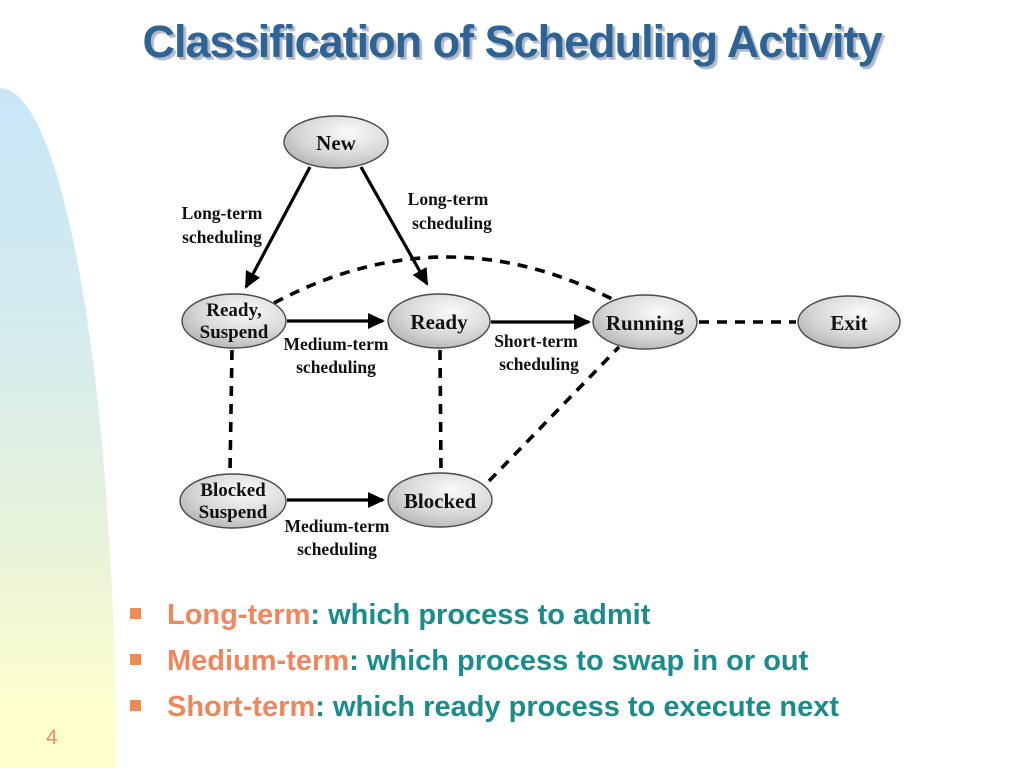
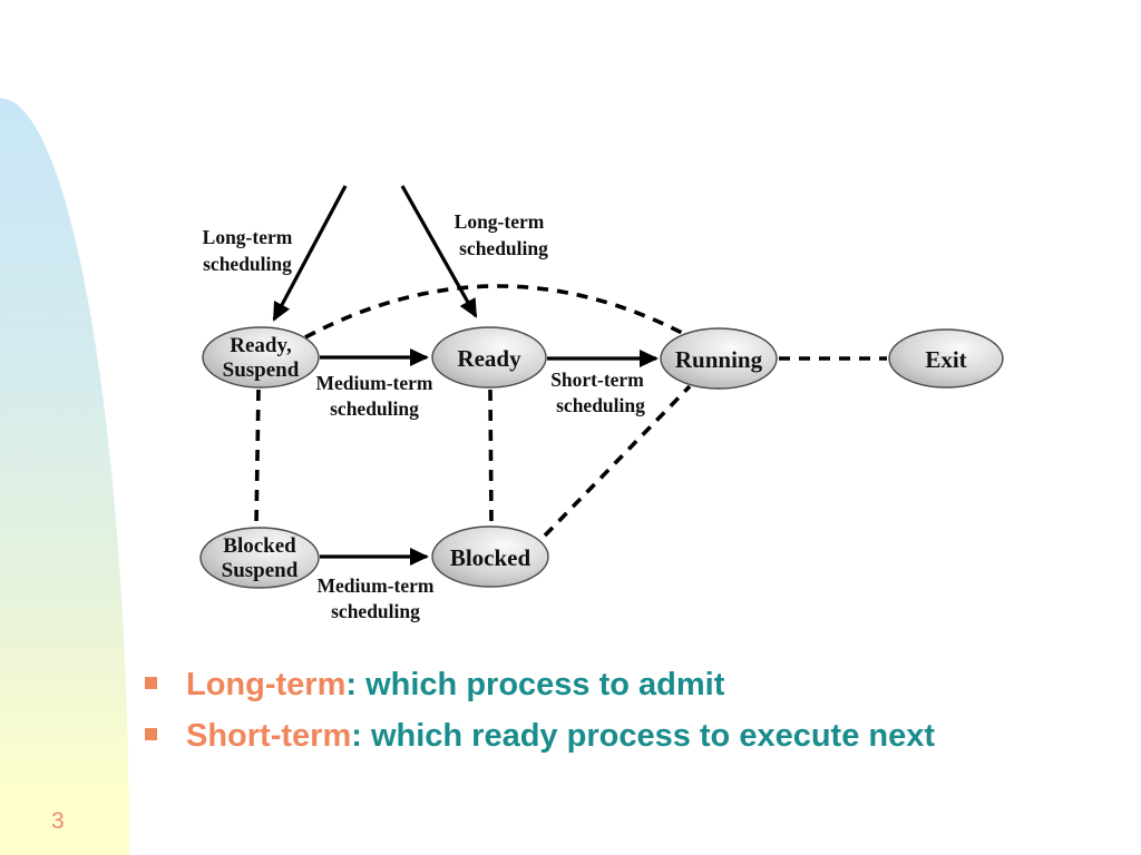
- Classification of Scheduling Activity
- New
  Ready,
  Suspend
  Ready
  Running
  Exit
  Blocked
  Suspend
  Blocked
  Long-term
  scheduling
  Long-term
  scheduling
  Medium-term
  scheduling
  Short-term
  scheduling
  Medium-term
  scheduling
  Long-term: which process to admit
- Medium-term: which process to swap in or out
  Short-term: which ready process to execute next
- 4
+ 3
